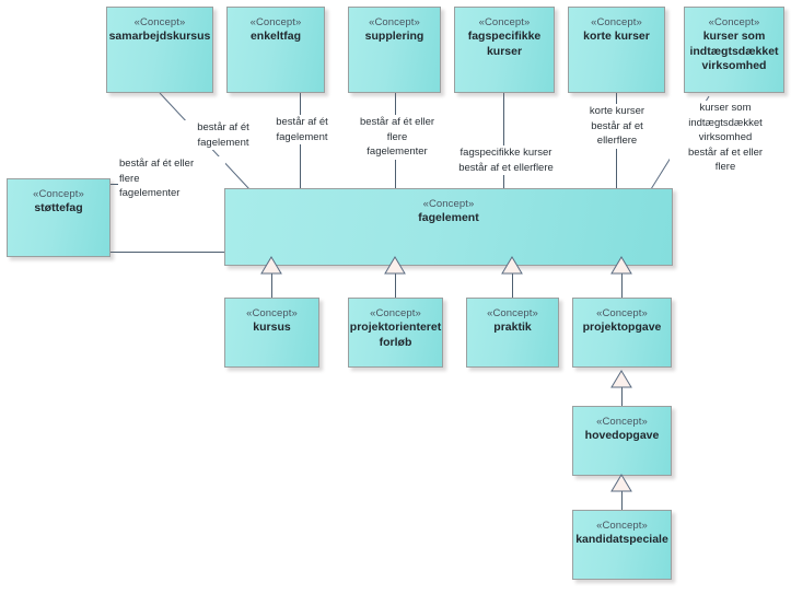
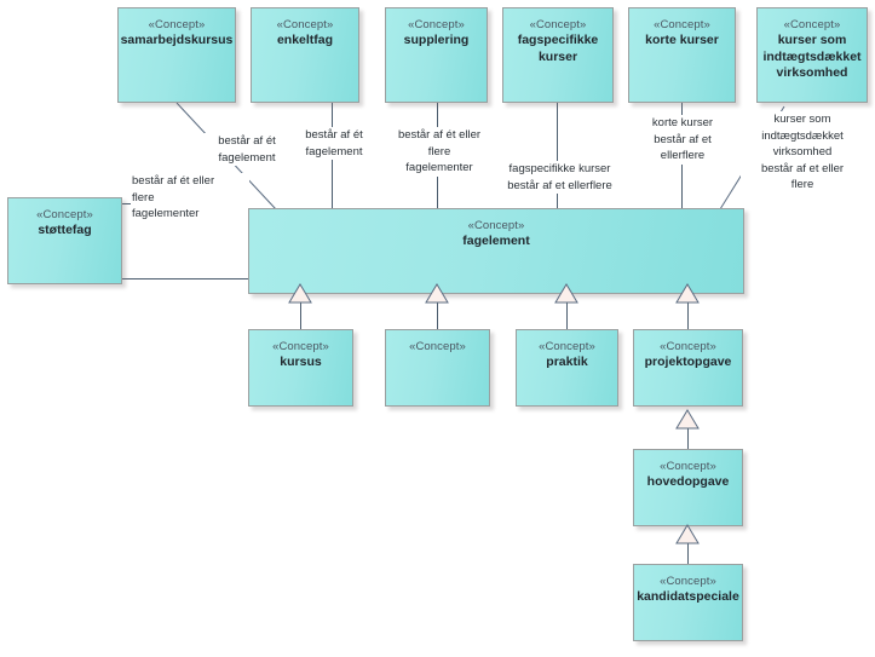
  består af ét eller
  flere
  fagelementer
  består af ét
  fagelement
  består af ét
  fagelement
  består af ét eller
  flere
  fagelementer
  fagspecifikke kurser
  består af et ellerflere
  korte kurser
  består af et
  ellerflere
  kurser som
  indtægtsdækket
  virksomhed
  består af et eller
  flere
  «Concept»
  samarbejdskursus
  «Concept»
  enkeltfag
  «Concept»
  supplering
  «Concept»
  fagspecifikke kurser
  «Concept»
  korte kurser
  «Concept»
  kurser som
  indtægtsdækket
  virksomhed
  «Concept»
  støttefag
  «Concept»
  fagelement
  «Concept»
  kursus
  «Concept»
- projektorienteret
- forløb
  «Concept»
  praktik
  «Concept»
  projektopgave
  «Concept»
  hovedopgave
  «Concept»
  kandidatspeciale
